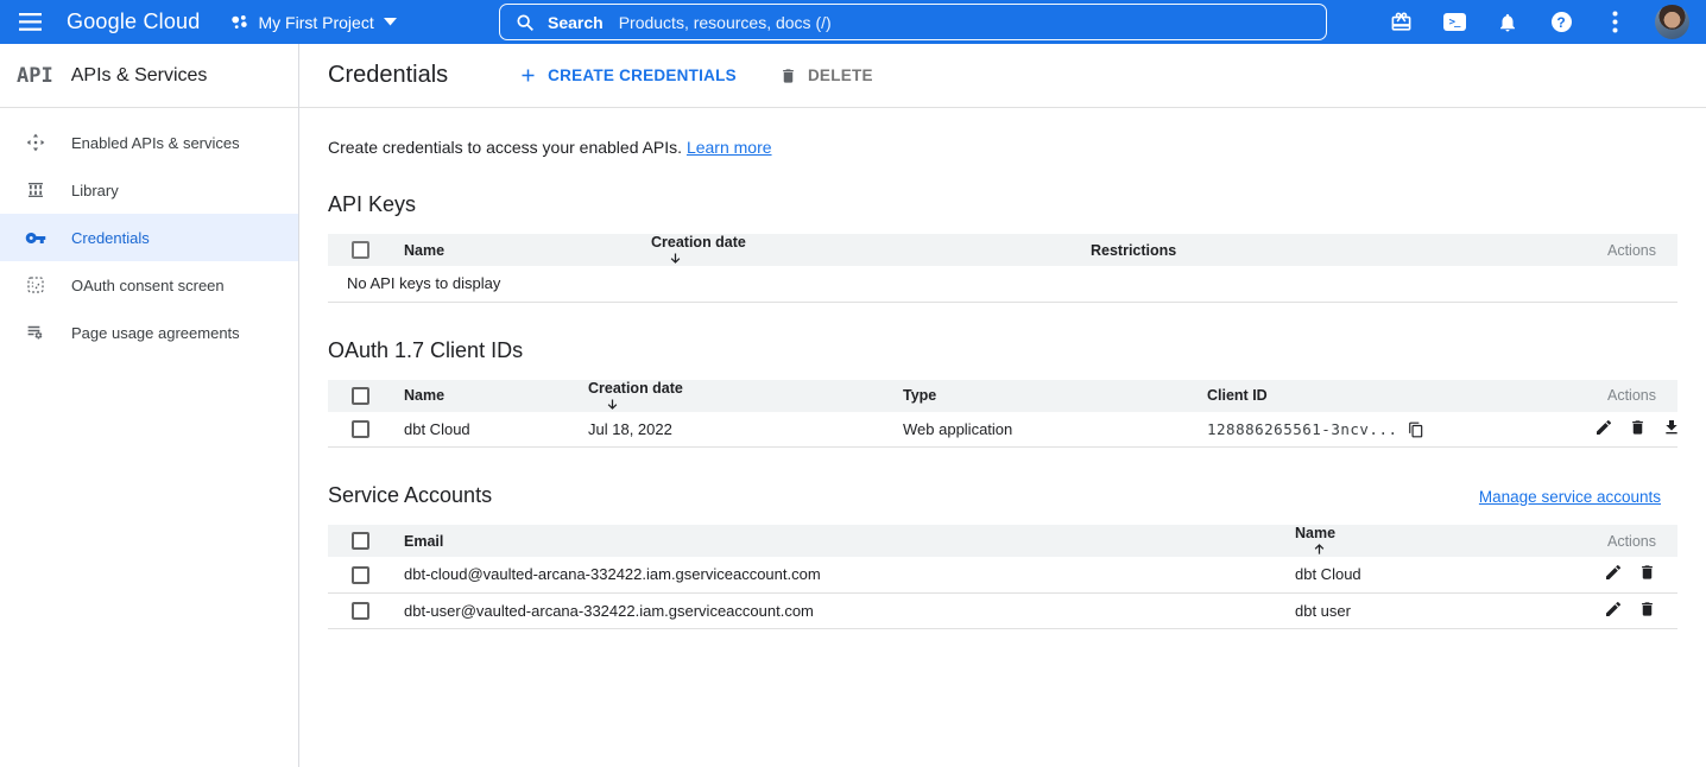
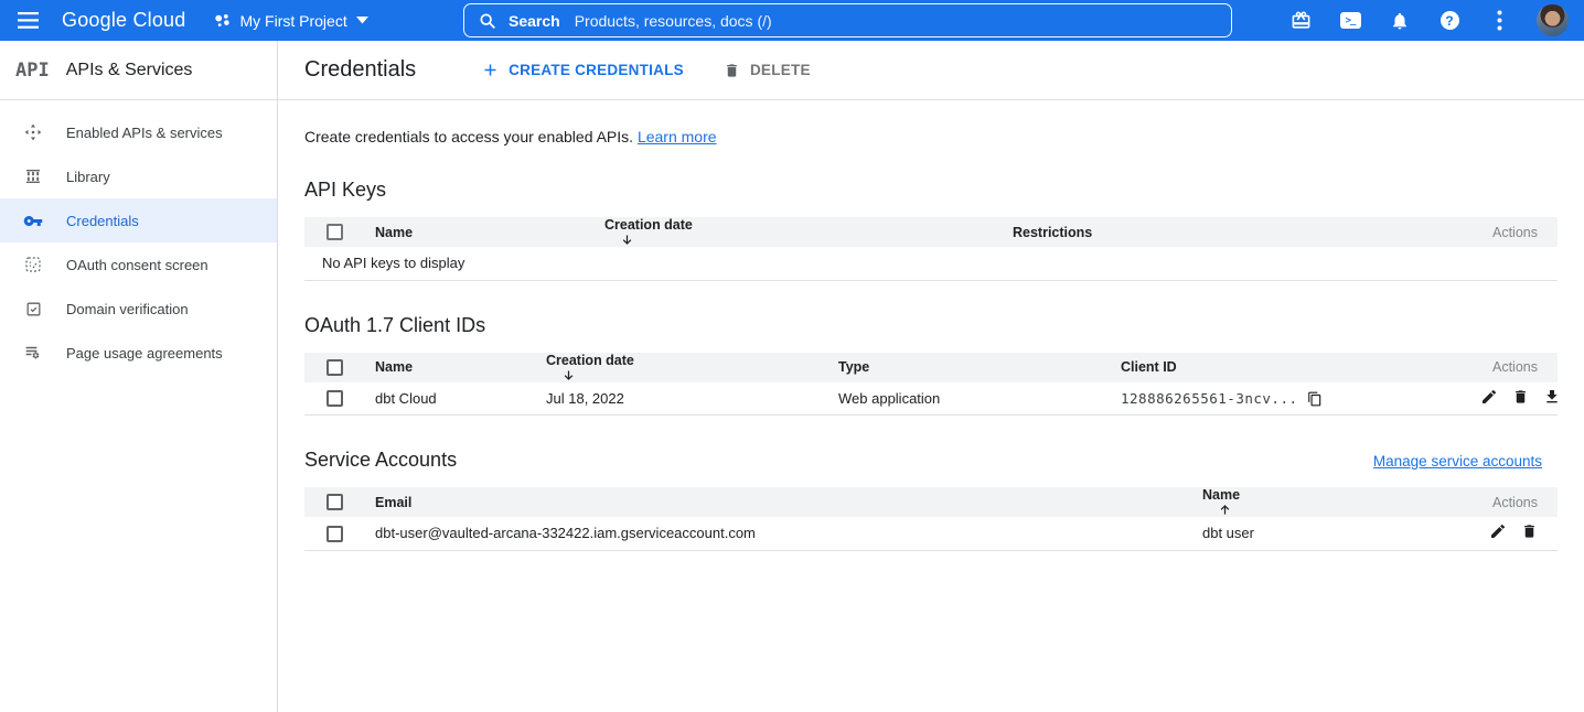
  Google Cloud
  My First Project
  Search
  Products, resources, docs (/)
  >_
  ?
  API
  APIs & Services
  Enabled APIs & services
  Library
  Credentials
  OAuth consent screen
+ Domain verification
  Page usage agreements
  Credentials
  CREATE CREDENTIALS
  DELETE
  Create credentials to access your enabled APIs. Learn more
  API Keys
  	Name	Creation date	Restrictions	Actions
  No API keys to display
  OAuth 1.7 Client IDs
  	Name	Creation date	Type	Client ID	Actions
  	dbt Cloud	Jul 18, 2022	Web application	128886265561-3ncv...
  Service Accounts
  Manage service accounts
  	Email	Name	Actions
- 	dbt-cloud@vaulted-arcana-332422.iam.gserviceaccount.com	dbt Cloud
  	dbt-user@vaulted-arcana-332422.iam.gserviceaccount.com	dbt user
